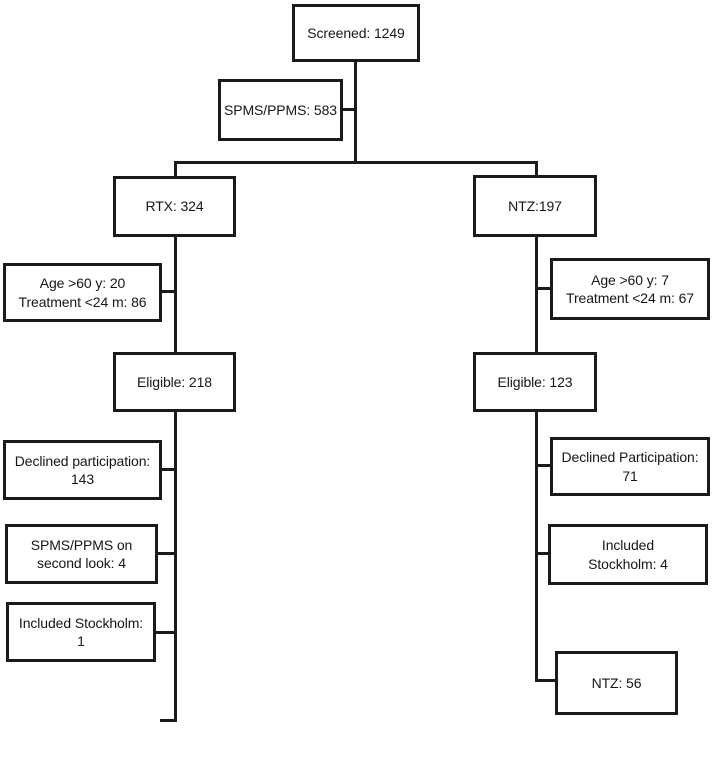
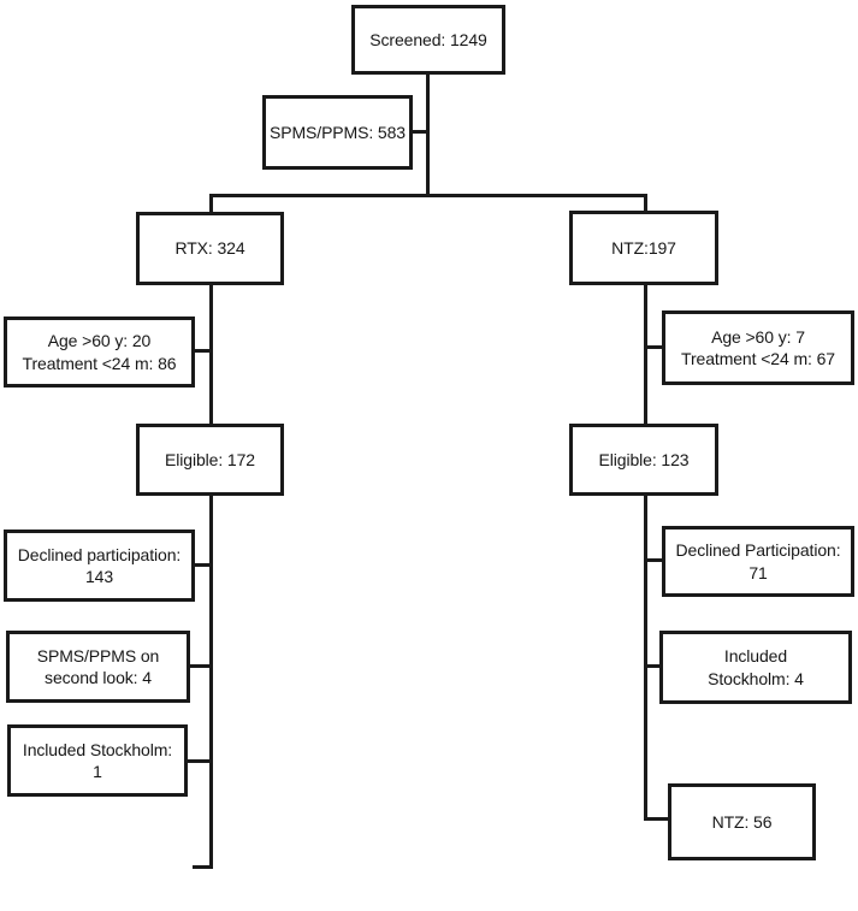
  Screened: 1249
  SPMS/PPMS: 583
  RTX: 324
  NTZ:197
  Age >60 y: 20
  Treatment <24 m: 86
  Age >60 y: 7
  Treatment <24 m: 67
- Eligible: 218
+ Eligible: 172
  Eligible: 123
  Declined participation:
  143
  Declined Participation:
  71
  SPMS/PPMS on
  second look: 4
  Included
  Stockholm: 4
  Included Stockholm:
  1
  NTZ: 56
